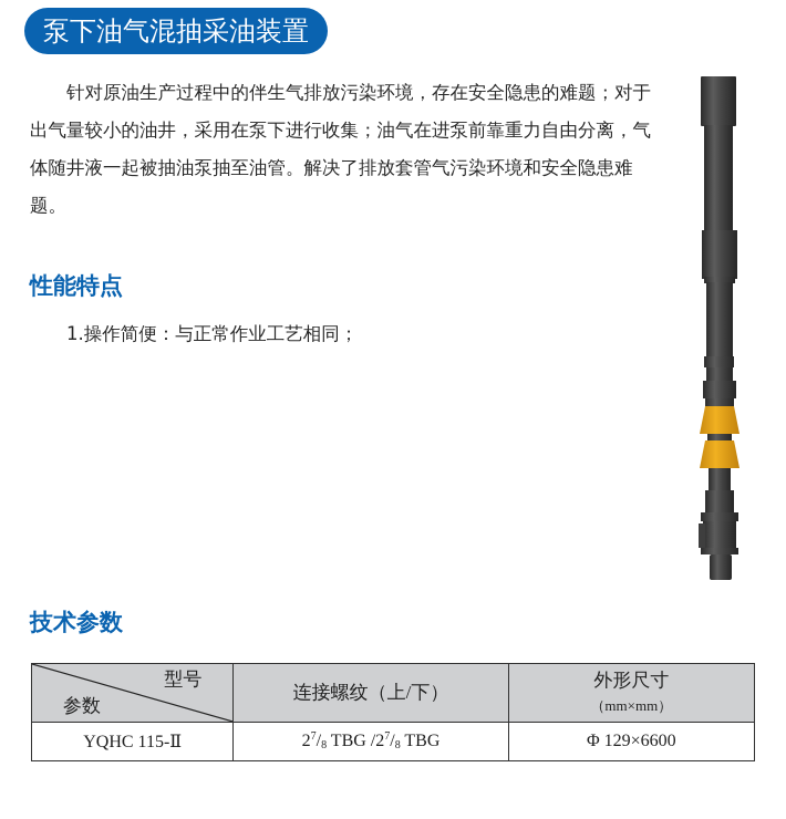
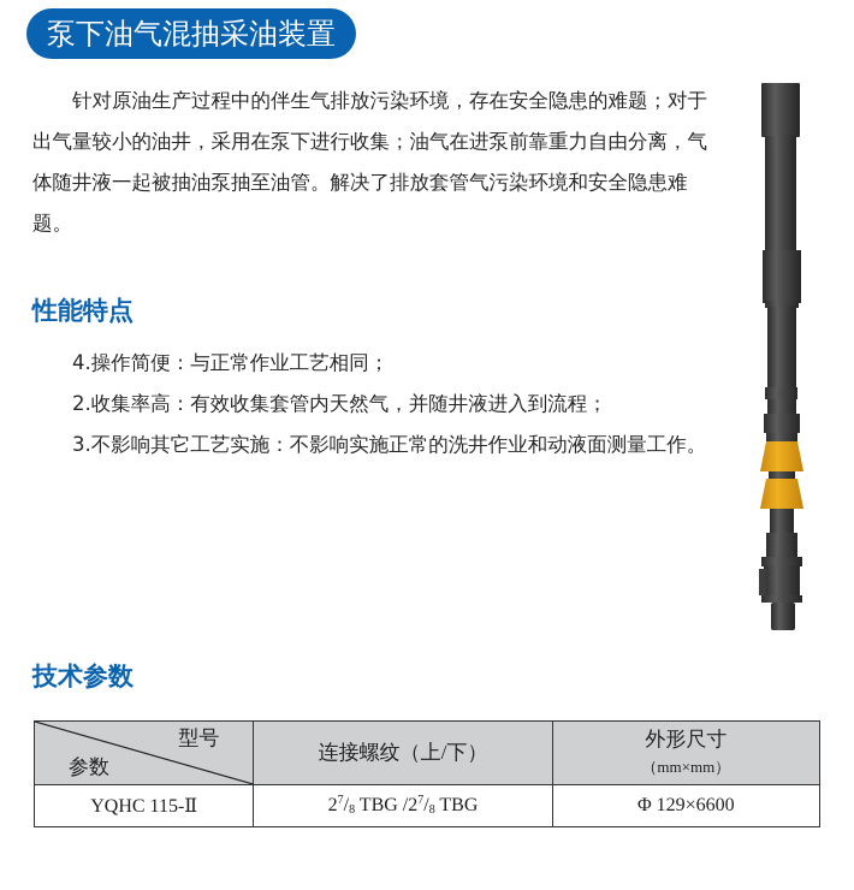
  泵下油气混抽采油装置
  针对原油生产过程中的伴生气排放污染环境，存在安全隐患的难题；对于出气量较小的油井，采用在泵下进行收集；油气在进泵前靠重力自由分离，气体随井液一起被抽油泵抽至油管。解决了排放套管气污染环境和安全隐患难题。
  性能特点
- 1.操作简便：与正常作业工艺相同；
+ 4.操作简便：与正常作业工艺相同；
+ 2.收集率高：有效收集套管内天然气，并随井液进入到流程；
+ 3.不影响其它工艺实施：不影响实施正常的洗井作业和动液面测量工作。
  技术参数
  型号 参数	连接螺纹（上/下）	外形尺寸 （mm×mm）
  YQHC 115-Ⅱ	27/8 TBG /27/8 TBG	Φ 129×6600
